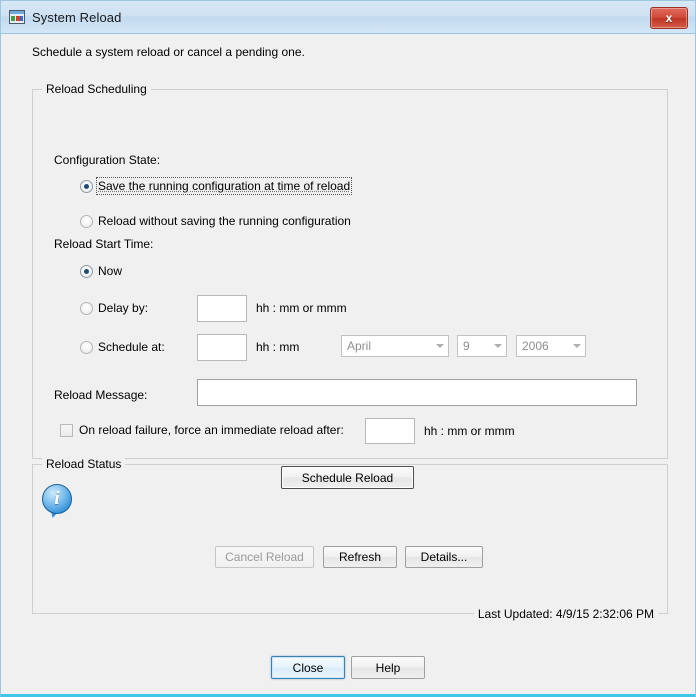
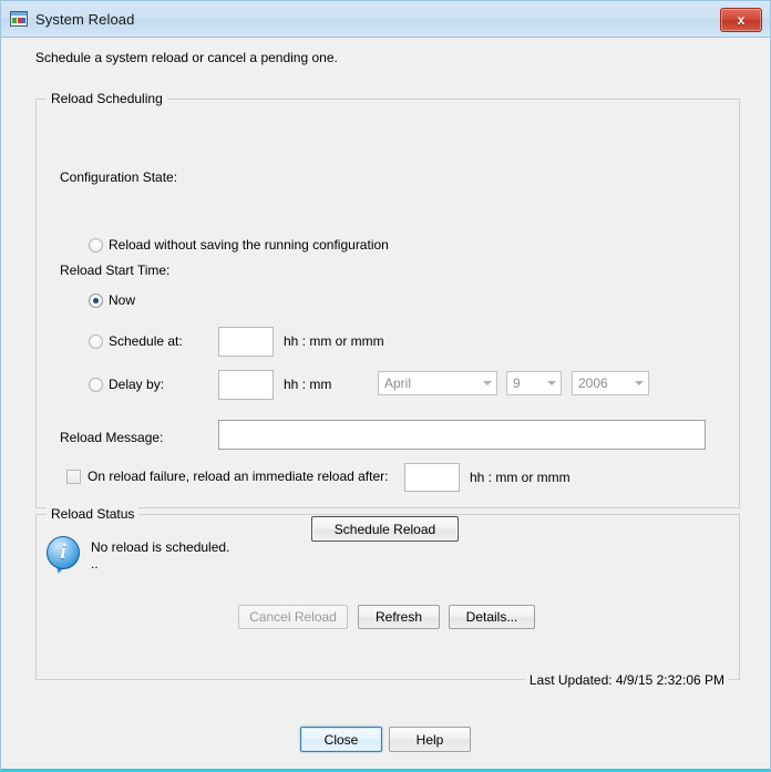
  System Reload
  x
  Schedule a system reload or cancel a pending one.
  Reload Scheduling
  Configuration State:
- Save the running configuration at time of reload
  Reload without saving the running configuration
  Reload Start Time:
  Now
- Delay by:
+ Schedule at:
  hh : mm or mmm
- Schedule at:
+ Delay by:
  hh : mm
  April
  9
  2006
  Reload Message:
- On reload failure, force an immediate reload after:
+ On reload failure, reload an immediate reload after:
  hh : mm or mmm
  Schedule Reload
  Reload Status
  Last Updated: 4/9/15 2:32:06 PM
  i
+ No reload is scheduled.
+ ..
  Cancel Reload
  Refresh
  Details...
  Close
  Help
